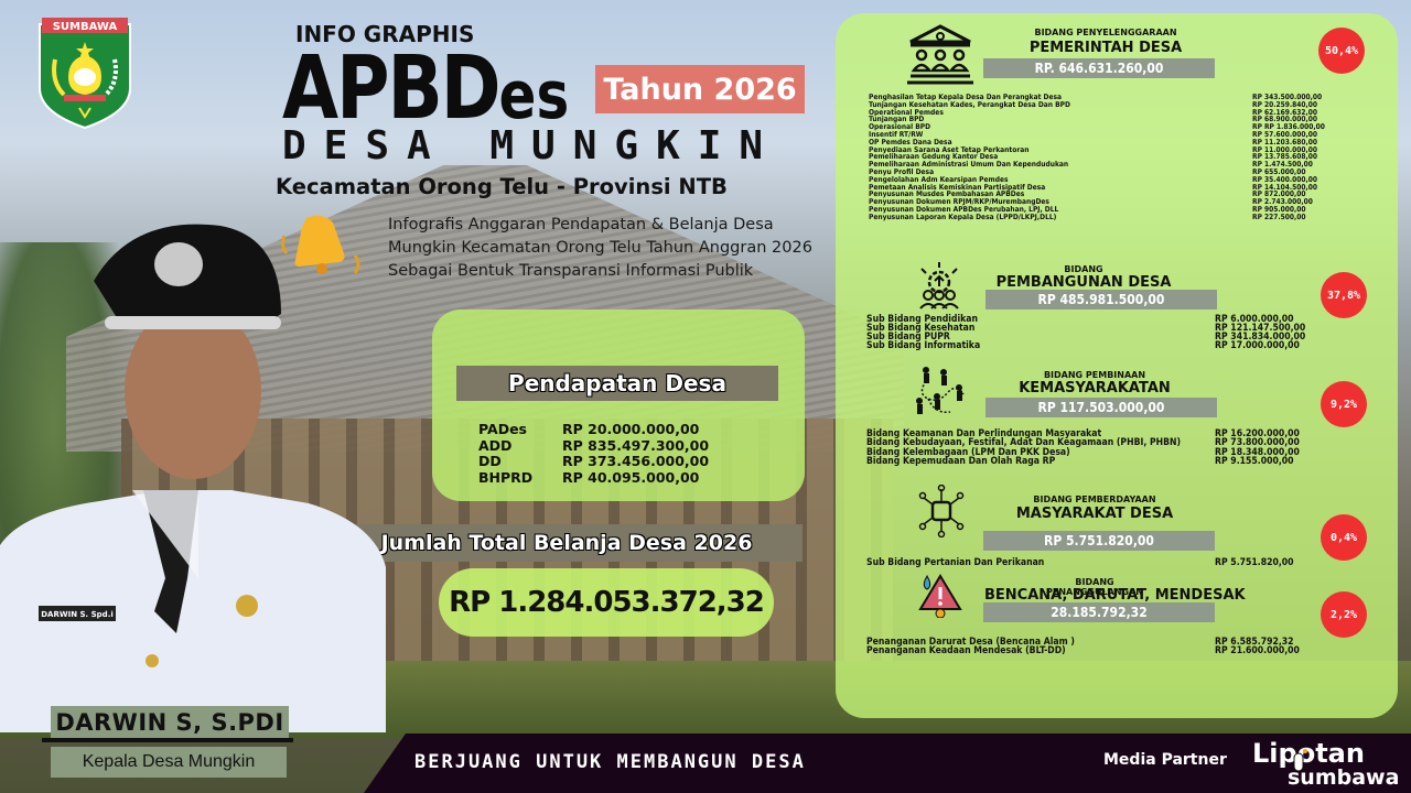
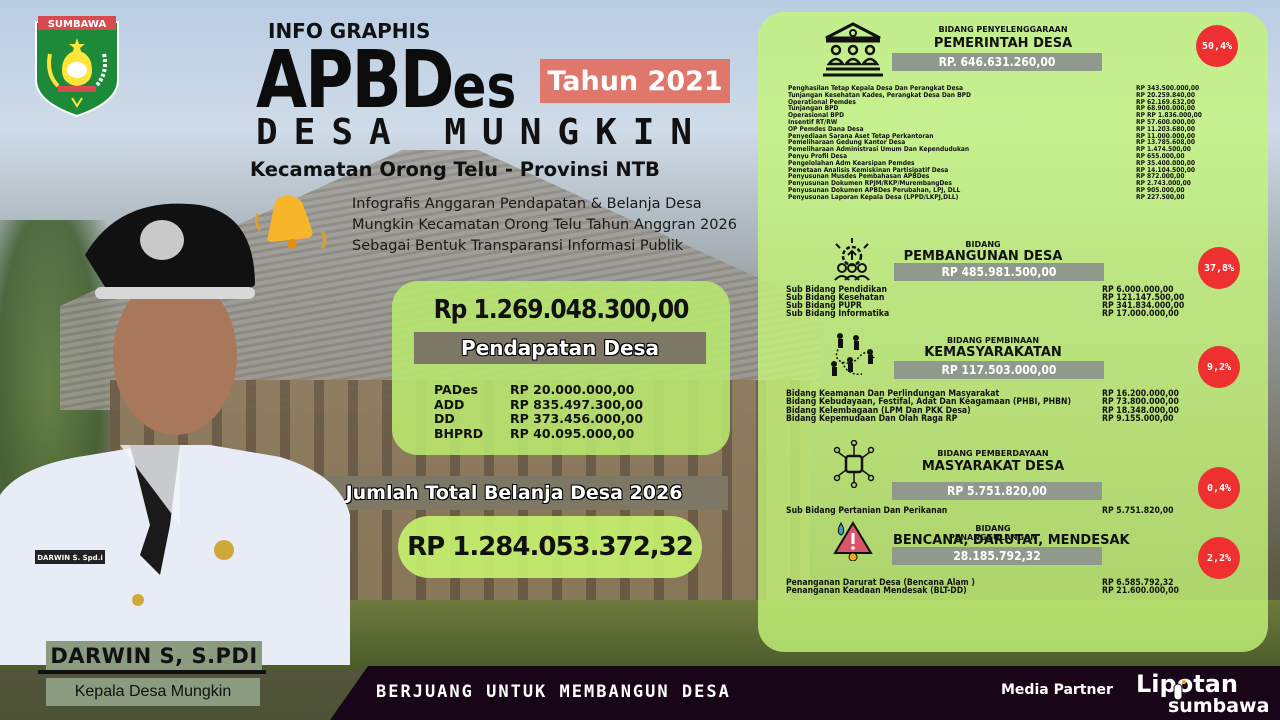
  SUMBAWA
  INFO GRAPHIS
  APBDes
- Tahun 2026
+ Tahun 2021
  DESA MUNGKIN
  Kecamatan Orong Telu - Provinsi NTB
  Infografis Anggaran Pendapatan & Belanja Desa Mungkin Kecamatan Orong Telu Tahun Anggran 2026 Sebagai Bentuk Transparansi Informasi Publik
+ Rp 1.269.048.300,00
  Pendapatan Desa
  PADes
  RP 20.000.000,00
  ADD
  RP 835.497.300,00
  DD
  RP 373.456.000,00
  BHPRD
  RP 40.095.000,00
  Jumlah Total Belanja Desa 2026
  RP 1.284.053.372,32
  DARWIN S. Spd.i
  DARWIN S, S.PDI
  Kepala Desa Mungkin
  BERJUANG UNTUK MEMBANGUN DESA
  Media Partner
  Lipotan
  sumbawa
  BIDANG PENYELENGGARAAN
  PEMERINTAH DESA
  RP. 646.631.260,00
  50,4%
  Penghasilan Tetap Kepala Desa Dan Perangkat Desa
  RP 343.500.000,00
  Tunjangan Kesehatan Kades, Perangkat Desa Dan BPD
  RP 20.259.840,00
  Operational Pemdes
  RP 62.169.632,00
  Tunjangan BPD
  RP 68.900.000,00
  Operasional BPD
  RP RP 1.836.000,00
  Insentif RT/RW
  RP 57.600.000,00
  OP Pemdes Dana Desa
  RP 11.203.680,00
  Penyediaan Sarana Aset Tetap Perkantoran
  RP 11.000.000,00
  Pemeliharaan Gedung Kantor Desa
  RP 13.785.608,00
  Pemeliharaan Administrasi Umum Dan Kependudukan
  RP 1.474.500,00
  Penyu Profil Desa
  RP 655.000,00
  Pengelolahan Adm Kearsipan Pemdes
  RP 35.400.000,00
  Pemetaan Analisis Kemiskinan Partisipatif Desa
  RP 14.104.500,00
  Penyusunan Musdes Pembahasan APBDes
  RP 872.000,00
  Penyusunan Dokumen RPJM/RKP/MurembangDes
  RP 2.743.000,00
  Penyusunan Dokumen APBDes Perubahan, LPJ, DLL
  RP 905.000,00
  Penyusunan Laporan Kepala Desa (LPPD/LKPJ,DLL)
  RP 227.500,00
  BIDANG
  PEMBANGUNAN DESA
  RP 485.981.500,00
  37,8%
  Sub Bidang Pendidikan
  RP 6.000.000,00
  Sub Bidang Kesehatan
  RP 121.147.500,00
  Sub Bidang PUPR
  RP 341.834.000,00
  Sub Bidang Informatika
  RP 17.000.000,00
  BIDANG PEMBINAAN
  KEMASYARAKATAN
  RP 117.503.000,00
  9,2%
  Bidang Keamanan Dan Perlindungan Masyarakat
  RP 16.200.000,00
  Bidang Kebudayaan, Festifal, Adat Dan Keagamaan (PHBI, PHBN)
  RP 73.800.000,00
  Bidang Kelembagaan (LPM Dan PKK Desa)
  RP 18.348.000,00
  Bidang Kepemudaan Dan Olah Raga RP
  RP 9.155.000,00
  BIDANG PEMBERDAYAAN
  MASYARAKAT DESA
  RP 5.751.820,00
  0,4%
  Sub Bidang Pertanian Dan Perikanan
  RP 5.751.820,00
  BIDANG PENANGGULANGAN
  BENCANA, DARUTAT, MENDESAK
  28.185.792,32
  2,2%
  Penanganan Darurat Desa (Bencana Alam )
  RP 6.585.792,32
  Penanganan Keadaan Mendesak (BLT-DD)
  RP 21.600.000,00
